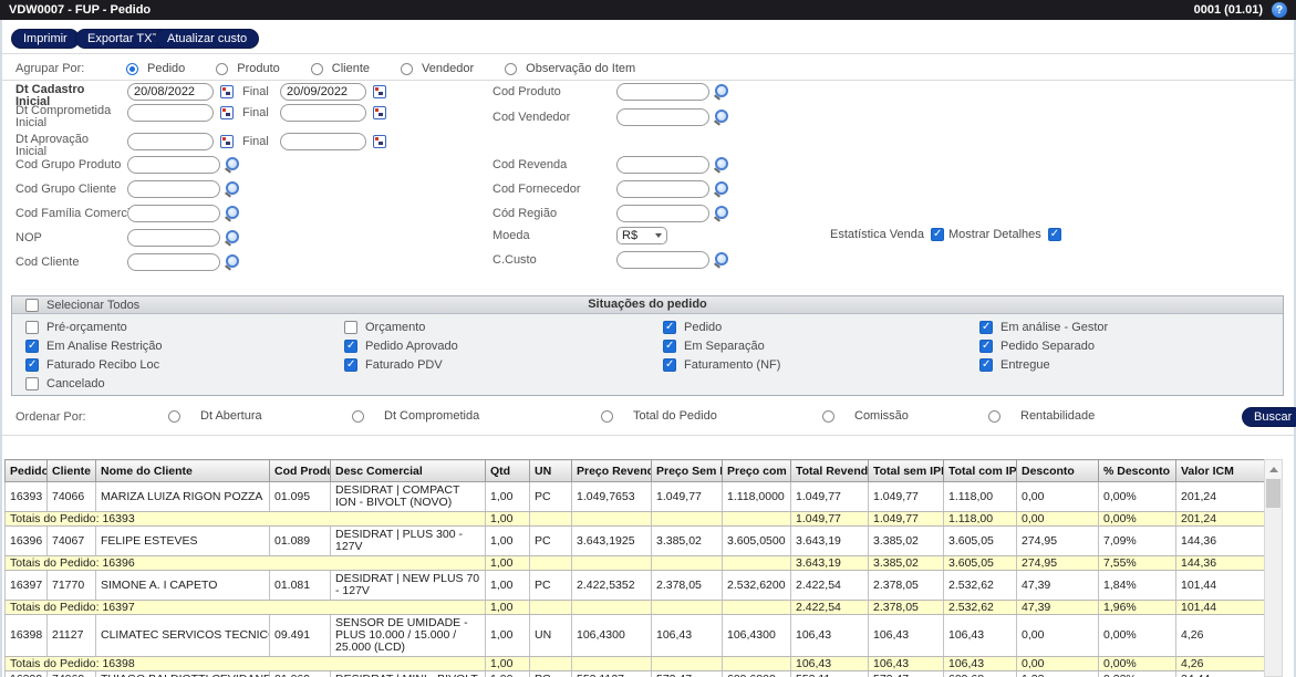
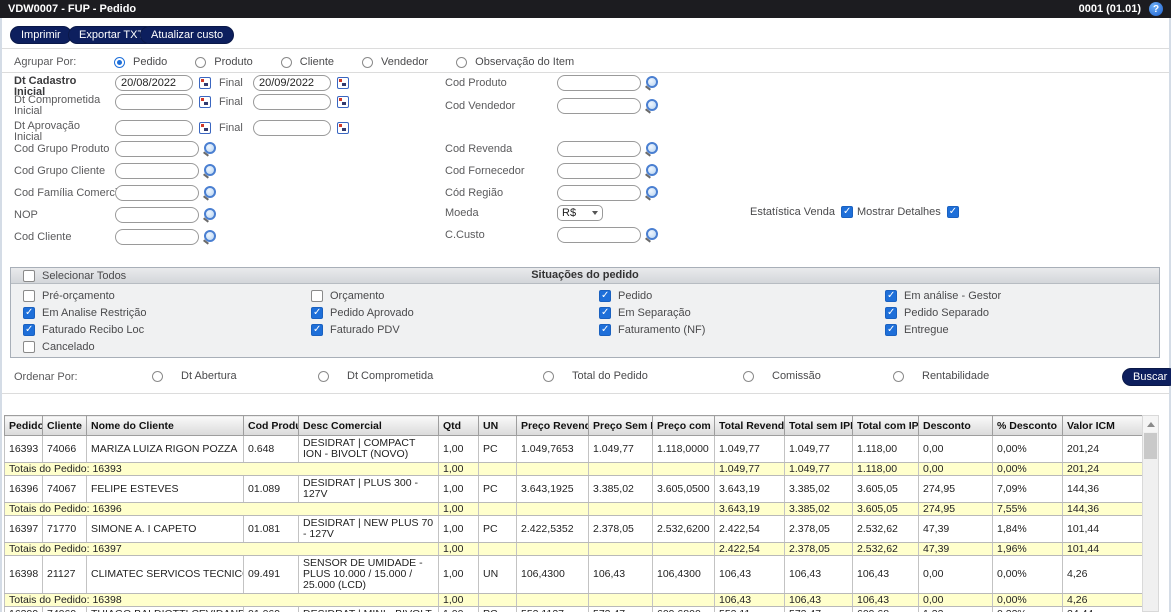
  VDW0007 - FUP - Pedido
  0001 (01.01)
  ?
  Imprimir
  Exportar TX
  Atualizar custo
  Agrupar Por:
  Pedido
  Produto
  Cliente
  Vendedor
  Observação do Item
  Dt Cadastro Inicial
  20/08/2022
  Final
  20/09/2022
  Dt Comprometida Inicial
  Final
  Dt Aprovação Inicial
  Final
  Cod Grupo Produto
  Cod Grupo Cliente
  Cod Família Comerc
  NOP
  Cod Cliente
  Cod Produto
  Cod Vendedor
  Cod Revenda
  Cod Fornecedor
  Cód Região
  Moeda
  R$
  C.Custo
  Estatística Venda
  Mostrar Detalhes
  Selecionar Todos
  Situações do pedido
  Pré-orçamento
  Orçamento
  Pedido
  Em análise - Gestor
  Em Analise Restrição
  Pedido Aprovado
  Em Separação
  Pedido Separado
  Faturado Recibo Loc
  Faturado PDV
  Faturamento (NF)
  Entregue
  Cancelado
  Ordenar Por:
  Dt Abertura
  Dt Comprometida
  Total do Pedido
  Comissão
  Rentabilidade
  Buscar
  Pedido	Cliente	Nome do Cliente	Cod Prod	Desc Comercial	Qtd	UN	Preço Revend	Preço Sem I	Preço com	Total Revend	Total sem IPI	Total com IP	Desconto	% Desconto	Valor ICM
- 16393	74066	MARIZA LUIZA RIGON POZZA	01.095	DESIDRAT | COMPACT ION - BIVOLT (NOVO)	1,00	PC	1.049,7653	1.049,77	1.118,0000	1.049,77	1.049,77	1.118,00	0,00	0,00%	201,24
+ 16393	74066	MARIZA LUIZA RIGON POZZA	0.648	DESIDRAT | COMPACT ION - BIVOLT (NOVO)	1,00	PC	1.049,7653	1.049,77	1.118,0000	1.049,77	1.049,77	1.118,00	0,00	0,00%	201,24
  Totais do Pedido: 16393	1,00					1.049,77	1.049,77	1.118,00	0,00	0,00%	201,24
  16396	74067	FELIPE ESTEVES	01.089	DESIDRAT | PLUS 300 - 127V	1,00	PC	3.643,1925	3.385,02	3.605,0500	3.643,19	3.385,02	3.605,05	274,95	7,09%	144,36
  Totais do Pedido: 16396	1,00					3.643,19	3.385,02	3.605,05	274,95	7,55%	144,36
  16397	71770	SIMONE A. I CAPETO	01.081	DESIDRAT | NEW PLUS 70 - 127V	1,00	PC	2.422,5352	2.378,05	2.532,6200	2.422,54	2.378,05	2.532,62	47,39	1,84%	101,44
  Totais do Pedido: 16397	1,00					2.422,54	2.378,05	2.532,62	47,39	1,96%	101,44
  16398	21127	CLIMATEC SERVICOS TECNIC	09.491	SENSOR DE UMIDADE - PLUS 10.000 / 15.000 / 25.000 (LCD)	1,00	UN	106,4300	106,43	106,4300	106,43	106,43	106,43	0,00	0,00%	4,26
  Totais do Pedido: 16398	1,00					106,43	106,43	106,43	0,00	0,00%	4,26
